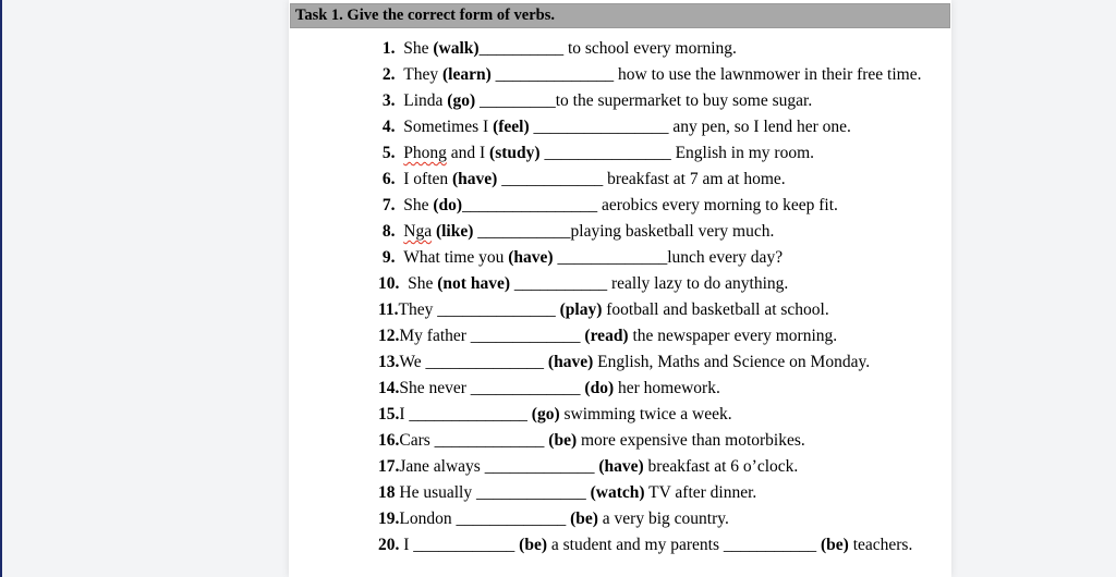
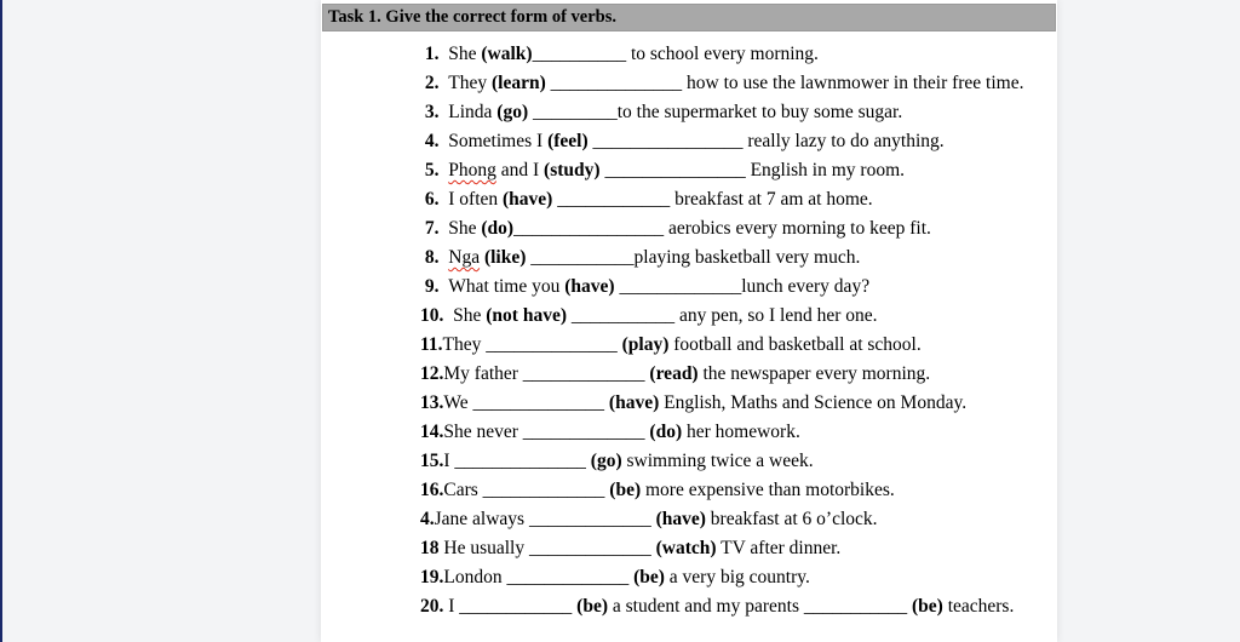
  Task 1. Give the correct form of verbs.
  1. She (walk)__________ to school every morning.
  2. They (learn) ______________ how to use the lawnmower in their free time.
  3. Linda (go) _________to the supermarket to buy some sugar.
- 4. Sometimes I (feel) ________________ any pen, so I lend her one.
+ 4. Sometimes I (feel) ________________ really lazy to do anything.
  5. Phong and I (study) _______________ English in my room.
  6. I often (have) ____________ breakfast at 7 am at home.
  7. She (do)________________ aerobics every morning to keep fit.
  8. Nga (like) ___________playing basketball very much.
  9. What time you (have) _____________lunch every day?
- 10. She (not have) ___________ really lazy to do anything.
+ 10. She (not have) ___________ any pen, so I lend her one.
  11.They ______________ (play) football and basketball at school.
  12.My father _____________ (read) the newspaper every morning.
  13.We ______________ (have) English, Maths and Science on Monday.
  14.She never _____________ (do) her homework.
  15.I ______________ (go) swimming twice a week.
  16.Cars _____________ (be) more expensive than motorbikes.
- 17.Jane always _____________ (have) breakfast at 6 o’clock.
+ 4.Jane always _____________ (have) breakfast at 6 o’clock.
  18 He usually _____________ (watch) TV after dinner.
  19.London _____________ (be) a very big country.
  20. I ____________ (be) a student and my parents ___________ (be) teachers.
